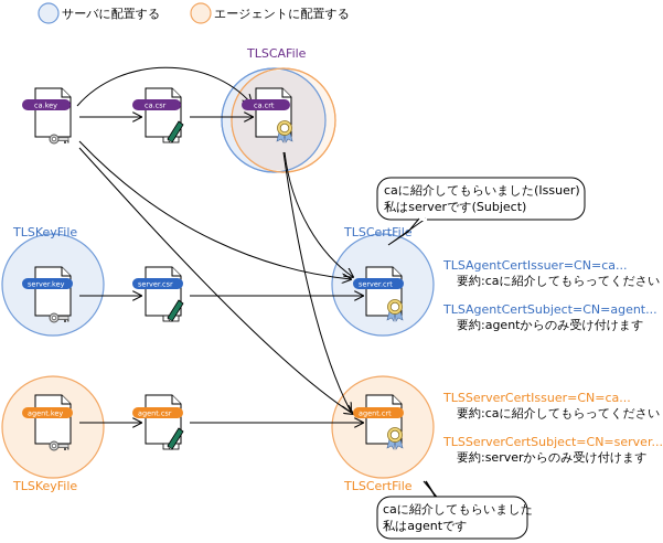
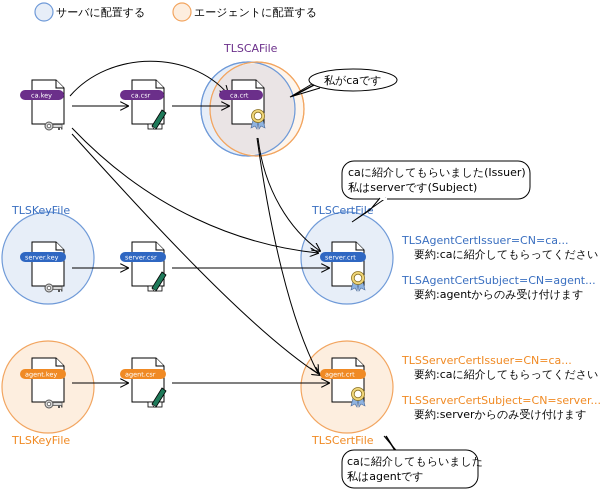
  サーバに配置する
  エージェントに配置する
  TLSCAFile
  TLSKeyFile
  TLSCertFil
  TLSKeyFile
  TLSCertFile
  ca.key
  ca.csr
  ca.crt
  server.key
  server.csr
  server.crt
  agent.key
  agent.csr
  agent.crt
+ 私がcaです
  caに紹介してもらいました(Issuer)
  私はserverです(Subject)
  caに紹介してもらいました
  私はagentです
  TLSAgentCertIssuer=CN=ca...
  要約:caに紹介してもらってください
  TLSAgentCertSubject=CN=agent...
  要約:agentからのみ受け付けます
  TLSServerCertIssuer=CN=ca...
  要約:caに紹介してもらってください
  TLSServerCertSubject=CN=server...
  要約:serverからのみ受け付けます
